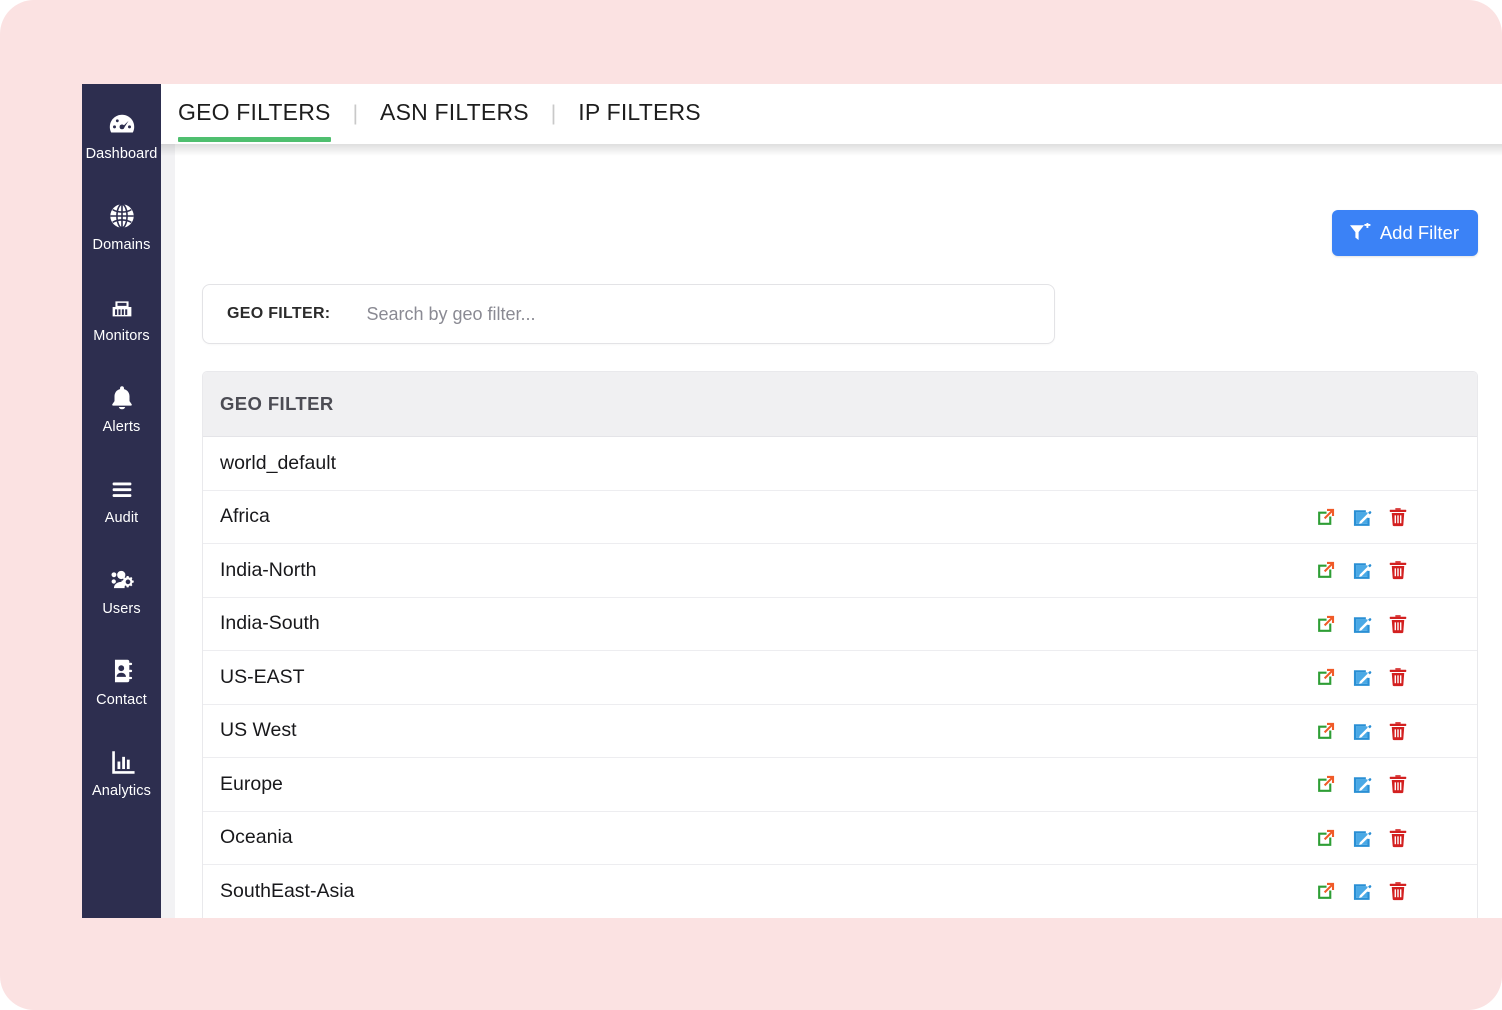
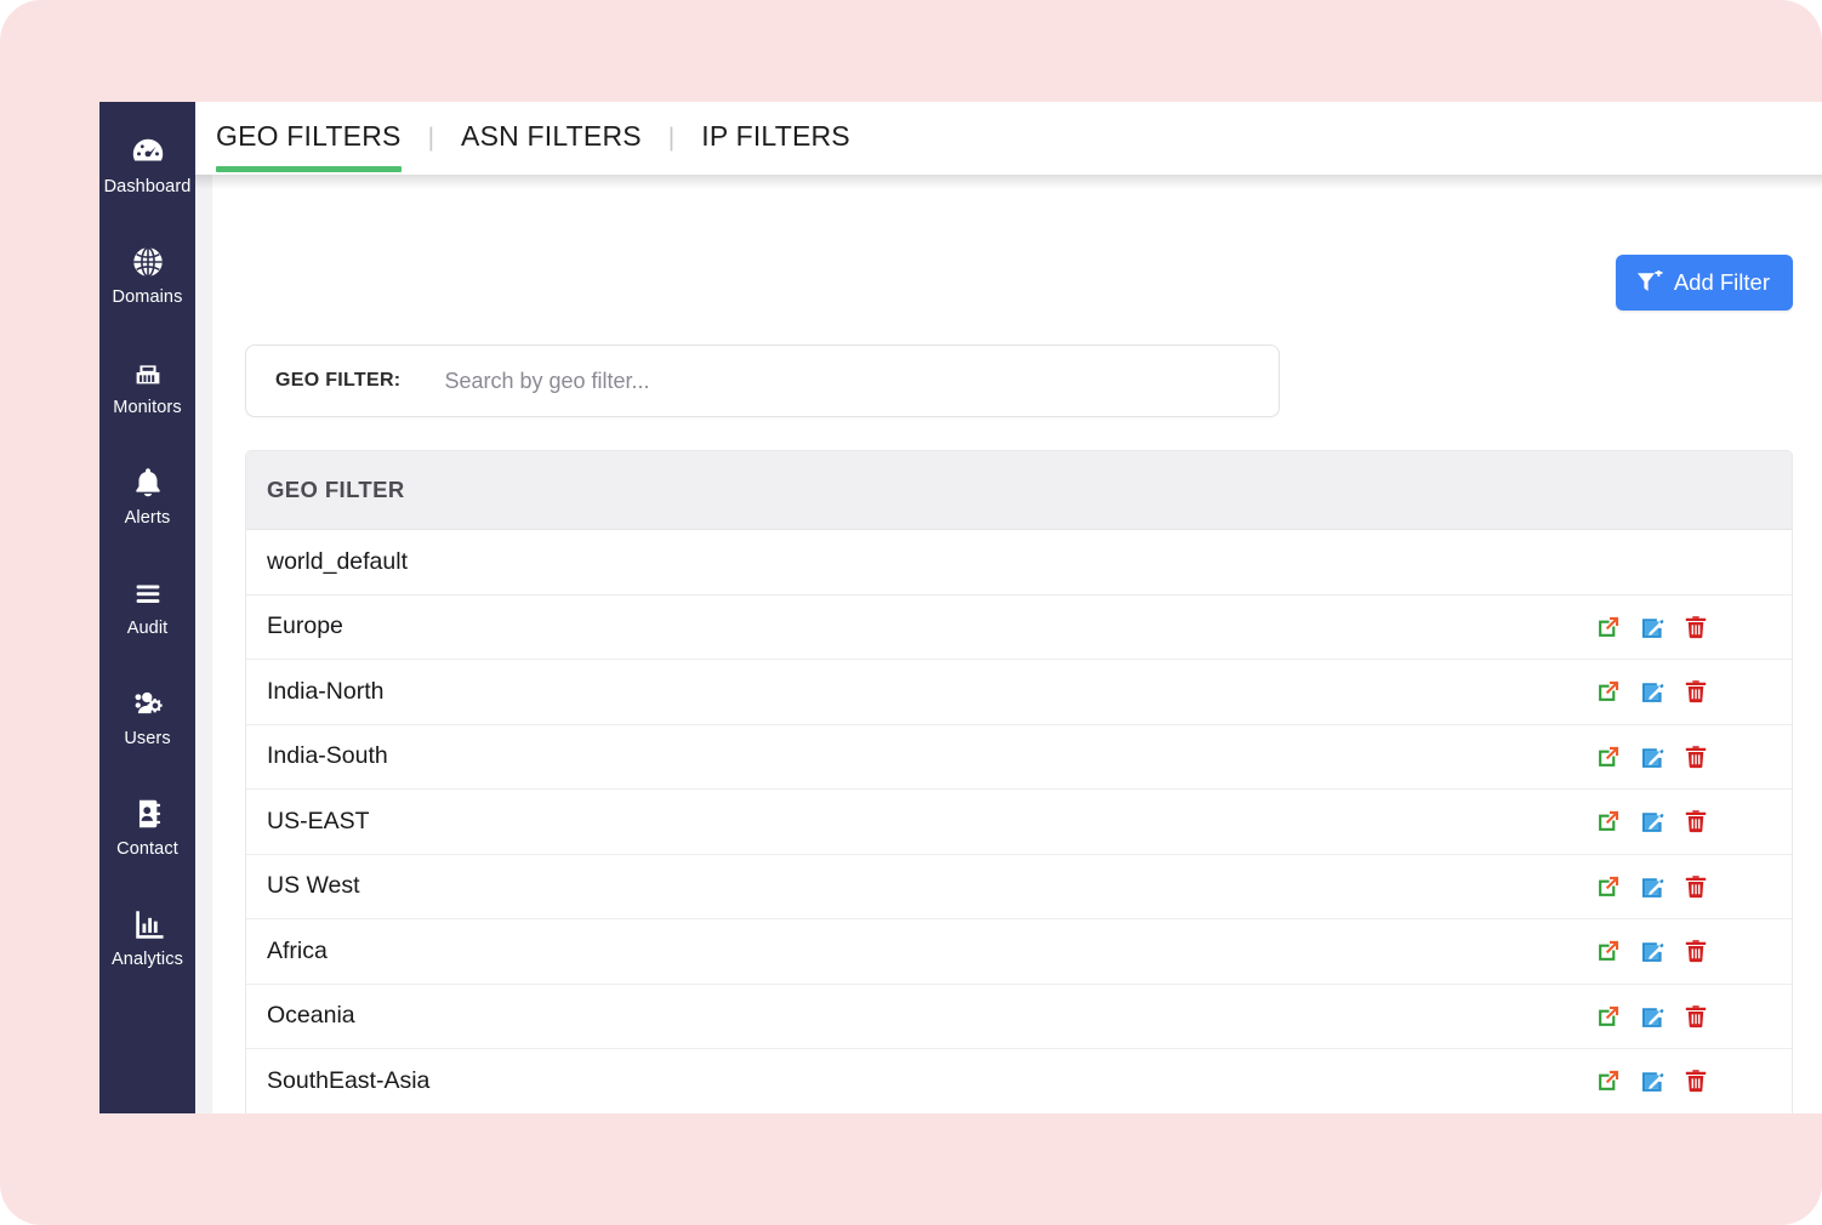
  Dashboard
  Domains
  Monitors
  Alerts
  Audit
  Users
  Contact
  Analytics
  GEO FILTERS
  |
  ASN FILTERS
  |
  IP FILTERS
  Add Filter
  GEO FILTER:
  Search by geo filter...
  GEO FILTER
  world_default
- Africa
+ Europe
  India-North
  India-South
  US-EAST
  US West
- Europe
+ Africa
  Oceania
  SouthEast-Asia
